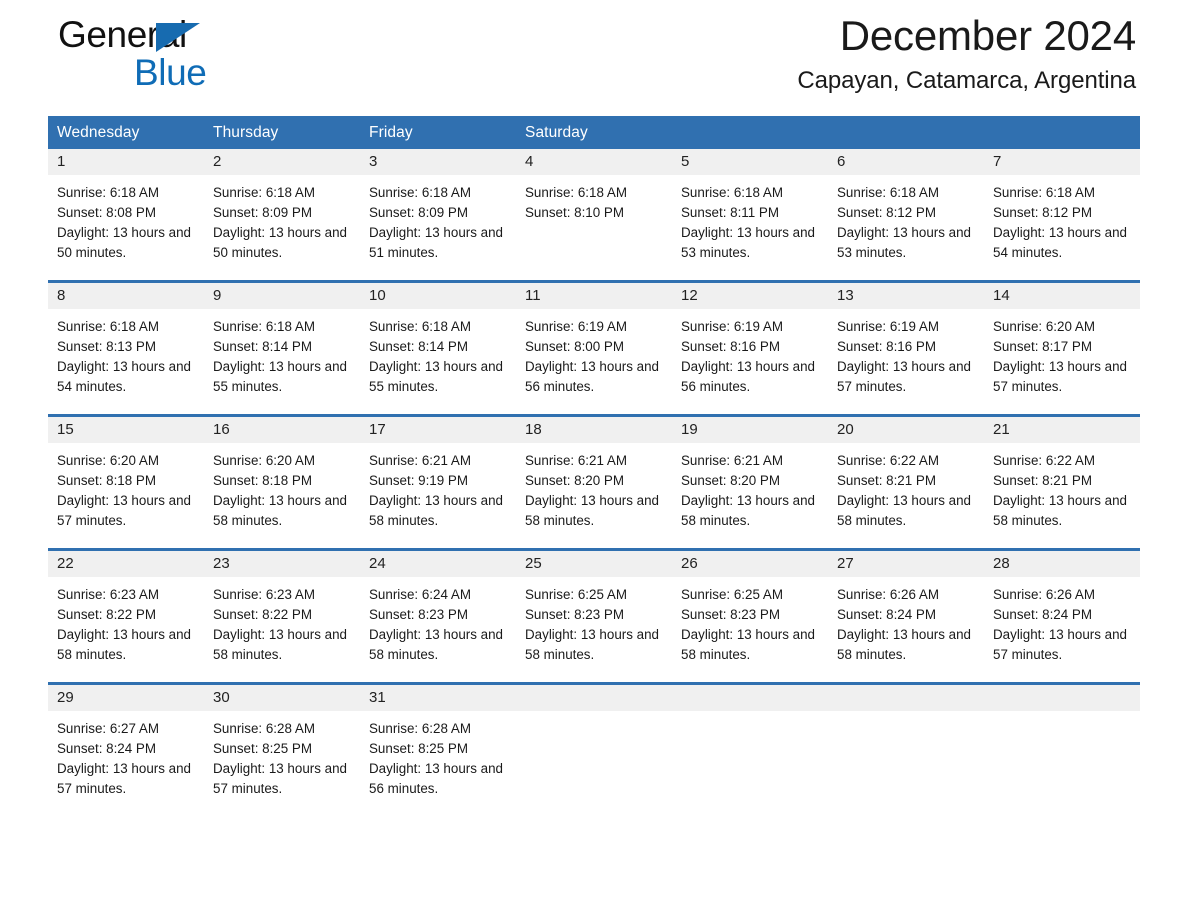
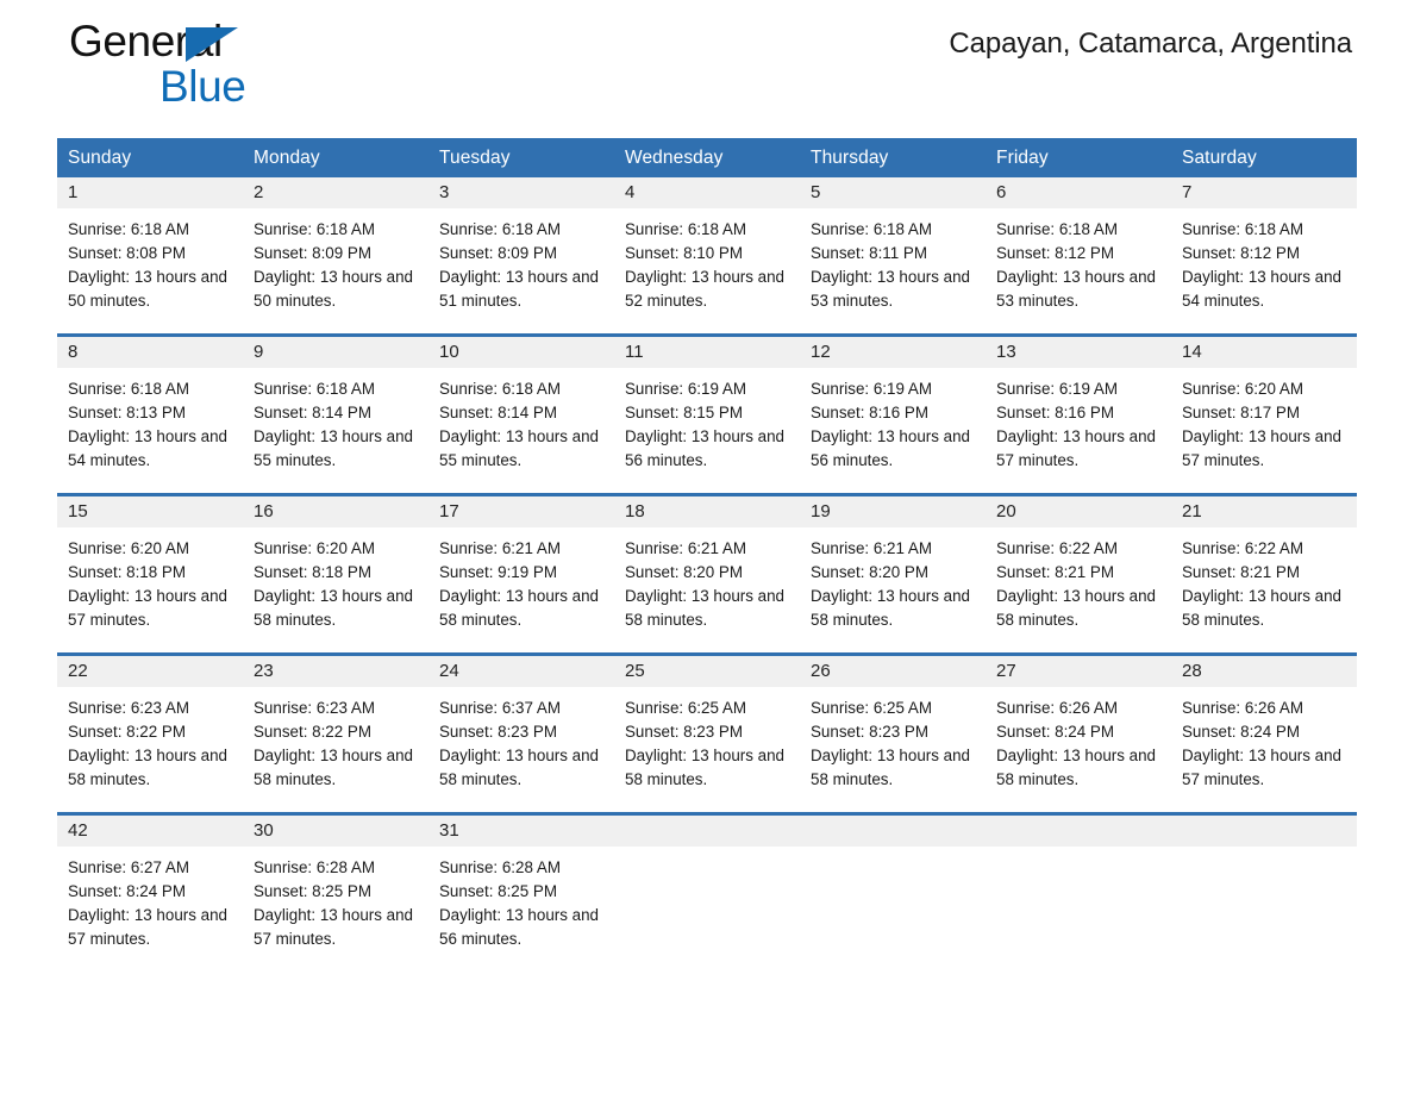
  General
  Blue
- December 2024
  Capayan, Catamarca, Argentina
+ Sunday
+ Monday
+ Tuesday
  Wednesday
  Thursday
  Friday
  Saturday
  1
  2
  3
  4
  5
  6
  7
  Sunrise: 6:18 AM
  Sunset: 8:08 PM
  Daylight: 13 hours and 50 minutes.
  Sunrise: 6:18 AM
  Sunset: 8:09 PM
  Daylight: 13 hours and 50 minutes.
  Sunrise: 6:18 AM
  Sunset: 8:09 PM
  Daylight: 13 hours and 51 minutes.
  Sunrise: 6:18 AM
  Sunset: 8:10 PM
+ Daylight: 13 hours and 52 minutes.
  Sunrise: 6:18 AM
  Sunset: 8:11 PM
  Daylight: 13 hours and 53 minutes.
  Sunrise: 6:18 AM
  Sunset: 8:12 PM
  Daylight: 13 hours and 53 minutes.
  Sunrise: 6:18 AM
  Sunset: 8:12 PM
  Daylight: 13 hours and 54 minutes.
  8
  9
  10
  11
  12
  13
  14
  Sunrise: 6:18 AM
  Sunset: 8:13 PM
  Daylight: 13 hours and 54 minutes.
  Sunrise: 6:18 AM
  Sunset: 8:14 PM
  Daylight: 13 hours and 55 minutes.
  Sunrise: 6:18 AM
  Sunset: 8:14 PM
  Daylight: 13 hours and 55 minutes.
  Sunrise: 6:19 AM
- Sunset: 8:00 PM
+ Sunset: 8:15 PM
  Daylight: 13 hours and 56 minutes.
  Sunrise: 6:19 AM
  Sunset: 8:16 PM
  Daylight: 13 hours and 56 minutes.
  Sunrise: 6:19 AM
  Sunset: 8:16 PM
  Daylight: 13 hours and 57 minutes.
  Sunrise: 6:20 AM
  Sunset: 8:17 PM
  Daylight: 13 hours and 57 minutes.
  15
  16
  17
  18
  19
  20
  21
  Sunrise: 6:20 AM
  Sunset: 8:18 PM
  Daylight: 13 hours and 57 minutes.
  Sunrise: 6:20 AM
  Sunset: 8:18 PM
  Daylight: 13 hours and 58 minutes.
  Sunrise: 6:21 AM
  Sunset: 9:19 PM
  Daylight: 13 hours and 58 minutes.
  Sunrise: 6:21 AM
  Sunset: 8:20 PM
  Daylight: 13 hours and 58 minutes.
  Sunrise: 6:21 AM
  Sunset: 8:20 PM
  Daylight: 13 hours and 58 minutes.
  Sunrise: 6:22 AM
  Sunset: 8:21 PM
  Daylight: 13 hours and 58 minutes.
  Sunrise: 6:22 AM
  Sunset: 8:21 PM
  Daylight: 13 hours and 58 minutes.
  22
  23
  24
  25
  26
  27
  28
  Sunrise: 6:23 AM
  Sunset: 8:22 PM
  Daylight: 13 hours and 58 minutes.
  Sunrise: 6:23 AM
  Sunset: 8:22 PM
  Daylight: 13 hours and 58 minutes.
- Sunrise: 6:24 AM
+ Sunrise: 6:37 AM
  Sunset: 8:23 PM
  Daylight: 13 hours and 58 minutes.
  Sunrise: 6:25 AM
  Sunset: 8:23 PM
  Daylight: 13 hours and 58 minutes.
  Sunrise: 6:25 AM
  Sunset: 8:23 PM
  Daylight: 13 hours and 58 minutes.
  Sunrise: 6:26 AM
  Sunset: 8:24 PM
  Daylight: 13 hours and 58 minutes.
  Sunrise: 6:26 AM
  Sunset: 8:24 PM
  Daylight: 13 hours and 57 minutes.
- 29
+ 42
  30
  31
  Sunrise: 6:27 AM
  Sunset: 8:24 PM
  Daylight: 13 hours and 57 minutes.
  Sunrise: 6:28 AM
  Sunset: 8:25 PM
  Daylight: 13 hours and 57 minutes.
  Sunrise: 6:28 AM
  Sunset: 8:25 PM
  Daylight: 13 hours and 56 minutes.
